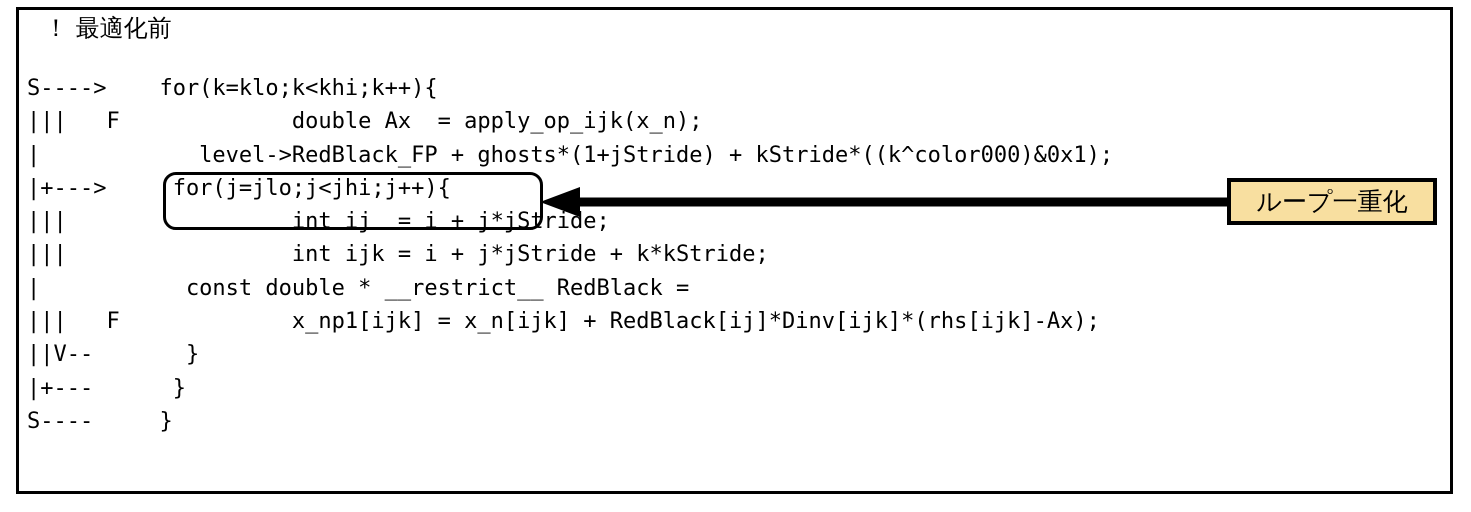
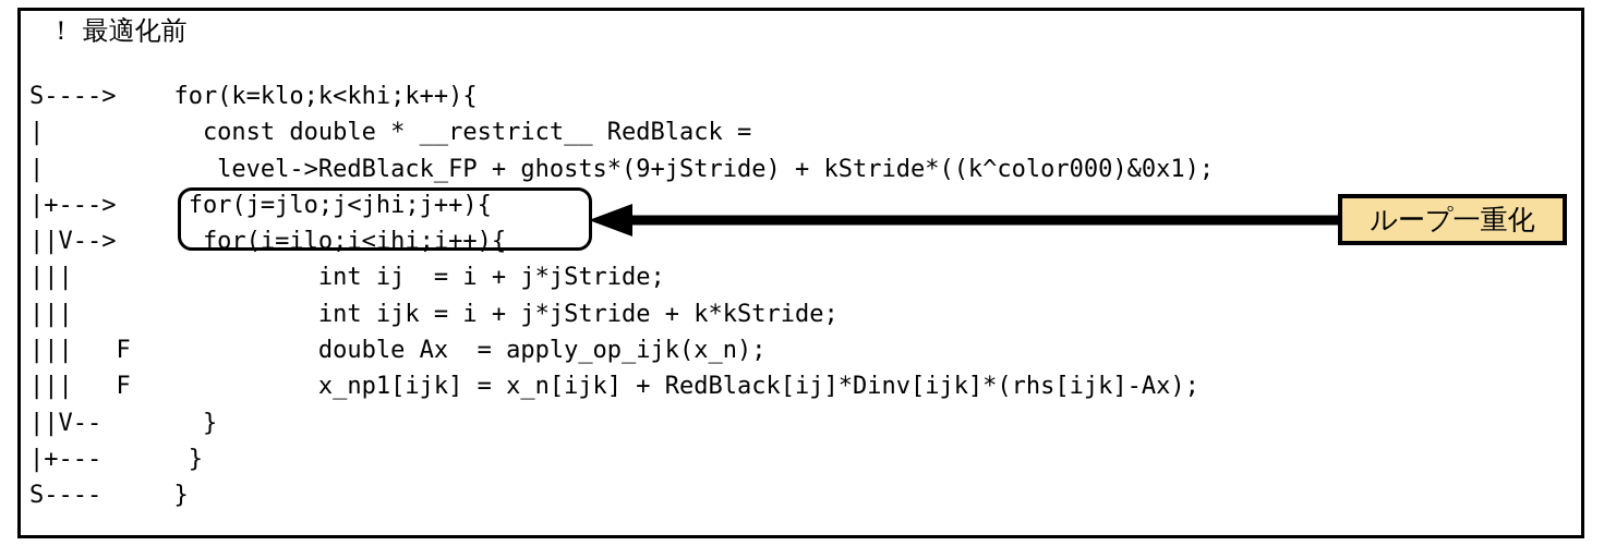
  ！ 最適化前
  S----> for(k=klo;k<khi;k++){
- ||| F double Ax = apply_op_ijk(x_n);
+ | const double * __restrict__ RedBlack =
- | level->RedBlack_FP + ghosts*(1+jStride) + kStride*((k^color000)&0x1);
+ | level->RedBlack_FP + ghosts*(9+jStride) + kStride*((k^color000)&0x1);
  |+---> for(j=jlo;j<jhi;j++){
+ ||V--> for(i=ilo;i<ihi;i++){
  ||| int ij = i + j*jStride;
  ||| int ijk = i + j*jStride + k*kStride;
- | const double * __restrict__ RedBlack =
+ ||| F double Ax = apply_op_ijk(x_n);
  ||| F x_np1[ijk] = x_n[ijk] + RedBlack[ij]*Dinv[ijk]*(rhs[ijk]-Ax);
  ||V-- }
  |+--- }
  S---- }
  ループ一重化
